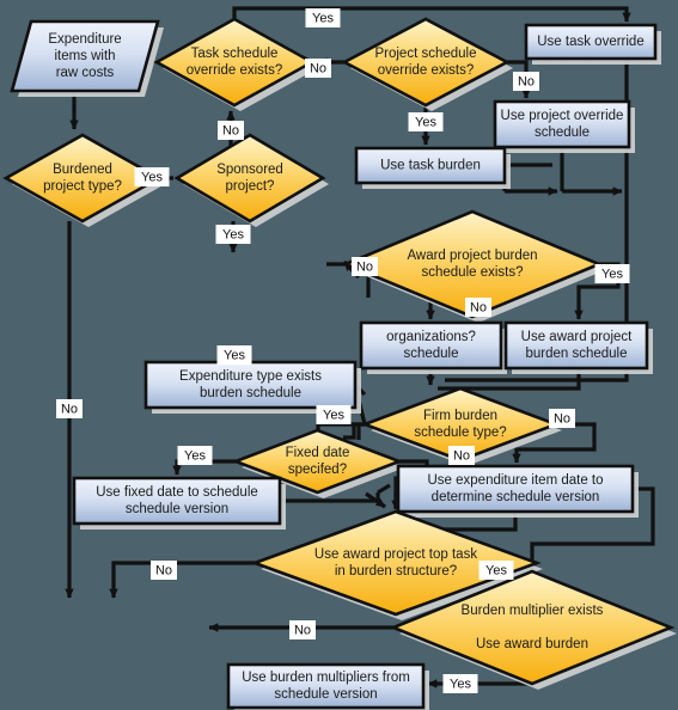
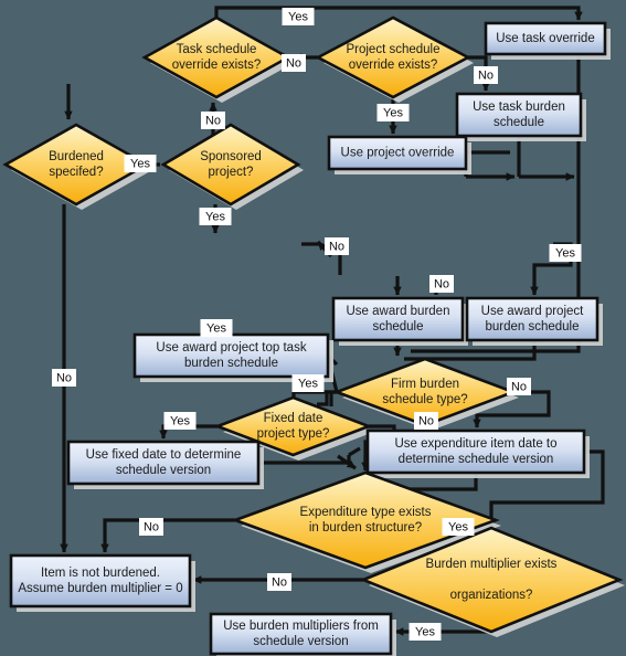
- Expenditure
- items with
- raw costs
  Task schedule
  override exists?
  Project schedule
  override exists?
  Use task override
- Use project override
+ Use task burden
  schedule
- Use task burden
+ Use project override
  Burdened
- project type?
+ specifed?
  Sponsored
  project?
- Award project burden
- schedule exists?
- organizations?
+ Use award burden
  schedule
  Use award project
  burden schedule
- Expenditure type exists
+ Use award project top task
  burden schedule
  Firm burden
  schedule type?
  Fixed date
- specifed?
+ project type?
- Use fixed date to schedule
+ Use fixed date to determine
  schedule version
  Use expenditure item date to
  determine schedule version
- Use award project top task
+ Expenditure type exists
  in burden structure?
  Burden multiplier exists
- Use award burden
+ organizations?
+ Item is not burdened.
+ Assume burden multiplier = 0
  Use burden multipliers from
  schedule version
  Yes
  No
  No
  Yes
  No
  Yes
  Yes
  No
  Yes
  No
  Yes
  Yes
  No
  Yes
  No
  No
  No
  Yes
  No
  Yes
